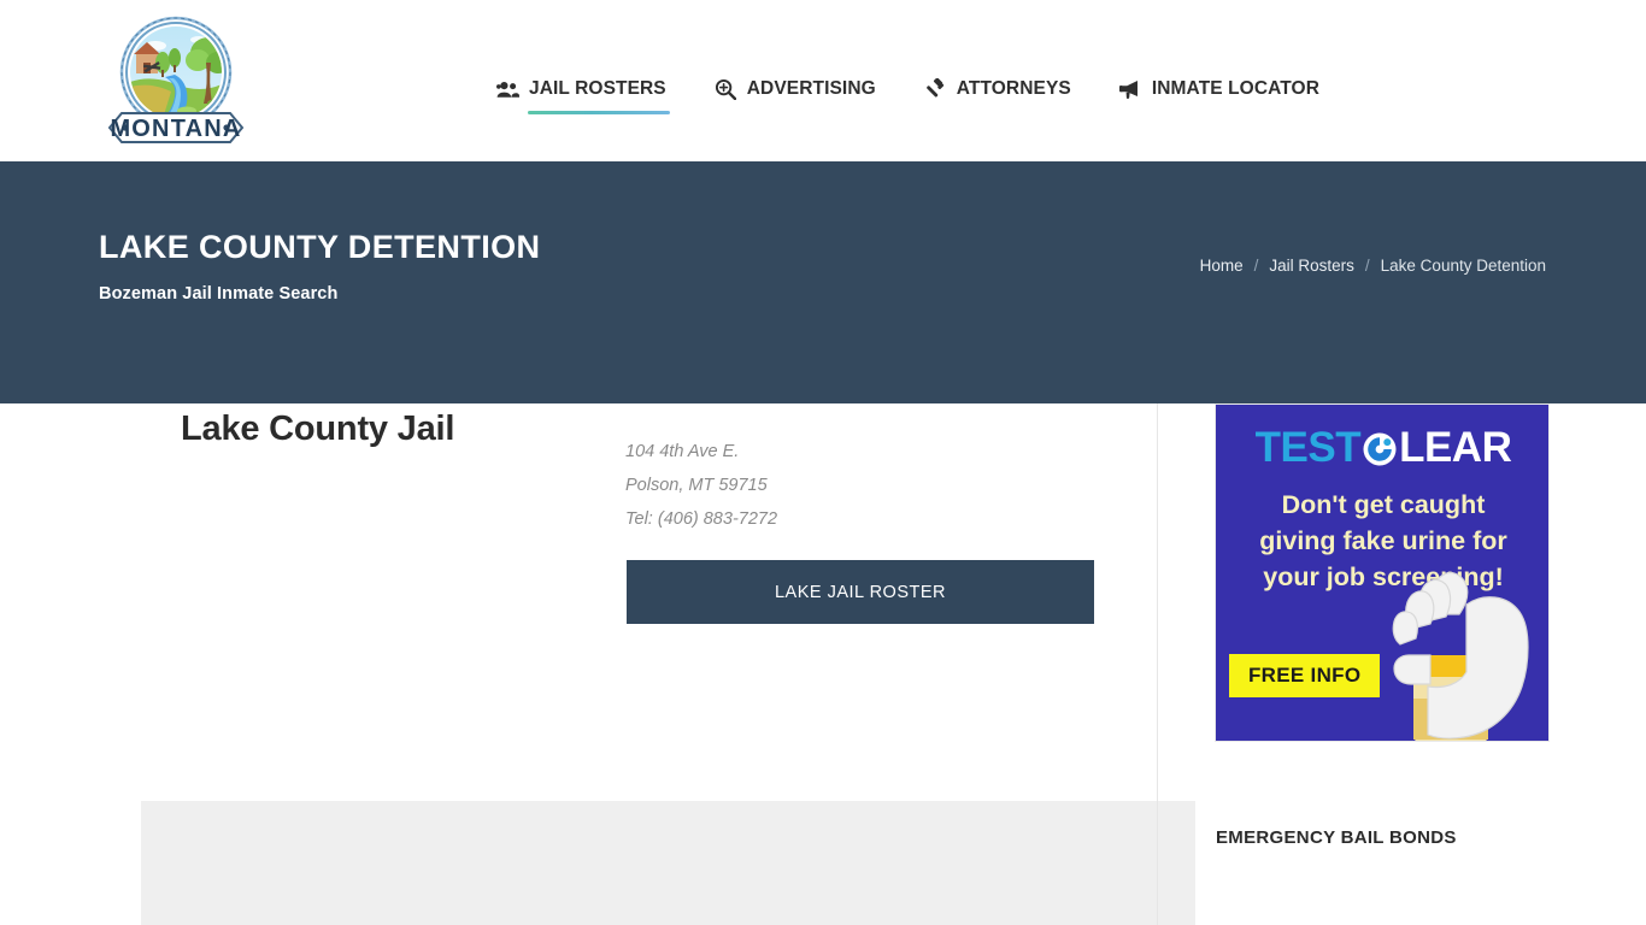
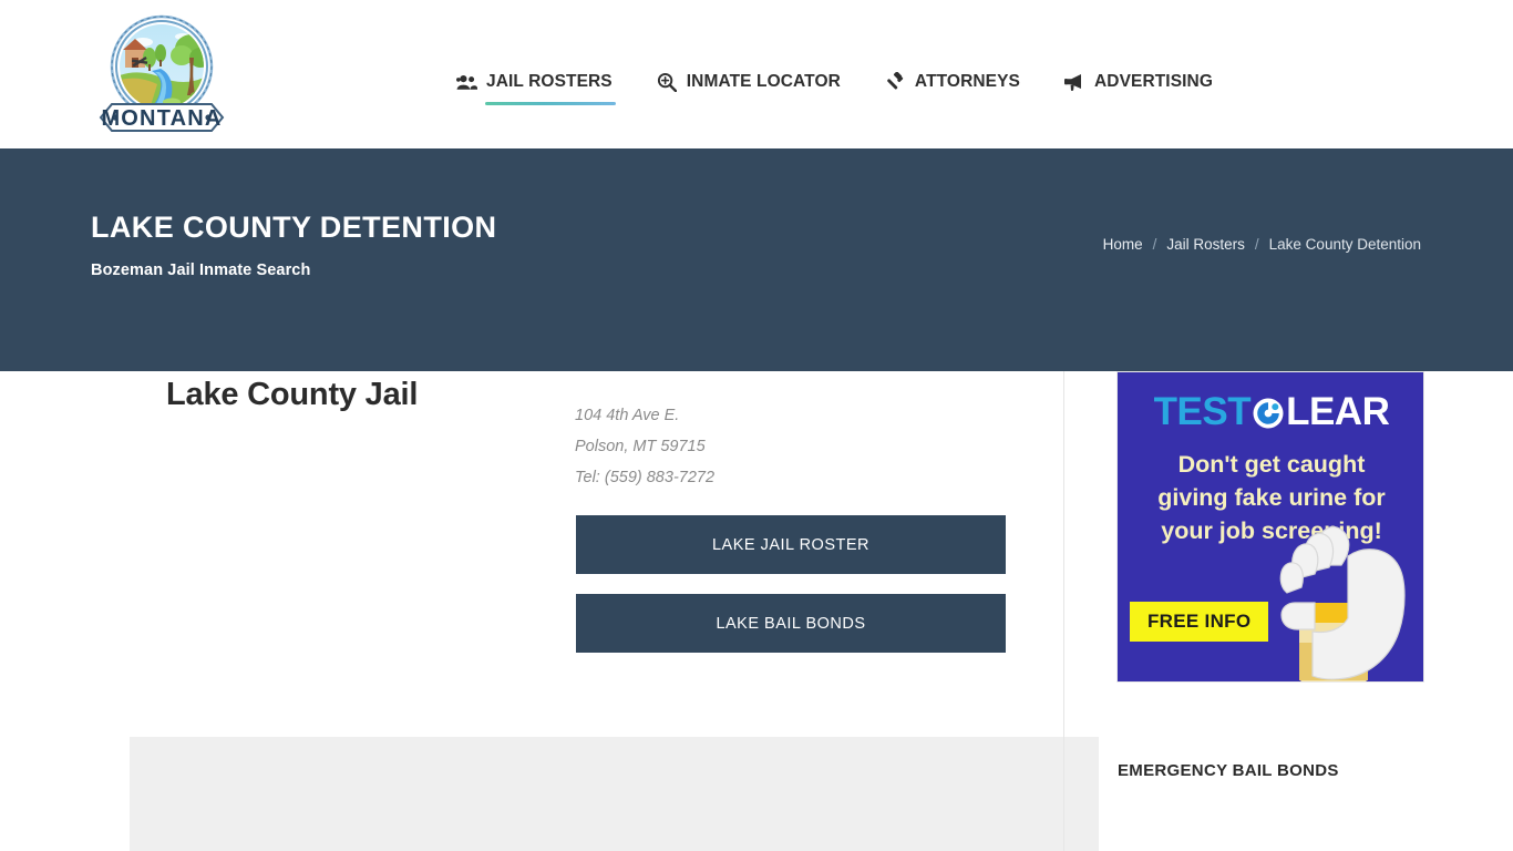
  MONTANA
  JAIL ROSTERS
- ADVERTISING
+ INMATE LOCATOR
  ATTORNEYS
- INMATE LOCATOR
+ ADVERTISING
  LAKE COUNTY DETENTION
  Bozeman Jail Inmate Search
  Home
  /
  Jail Rosters
  /
  Lake County Detention
  Lake County Jail
  104 4th Ave E.
  Polson, MT 59715
- Tel: (406) 883-7272
+ Tel: (559) 883-7272
  LAKE JAIL ROSTER
+ LAKE BAIL BONDS
  TEST LEAR
  Don't get caught
  giving fake urine for
  your job screeng!
  FREE INFO
  EMERGENCY BAIL BONDS
